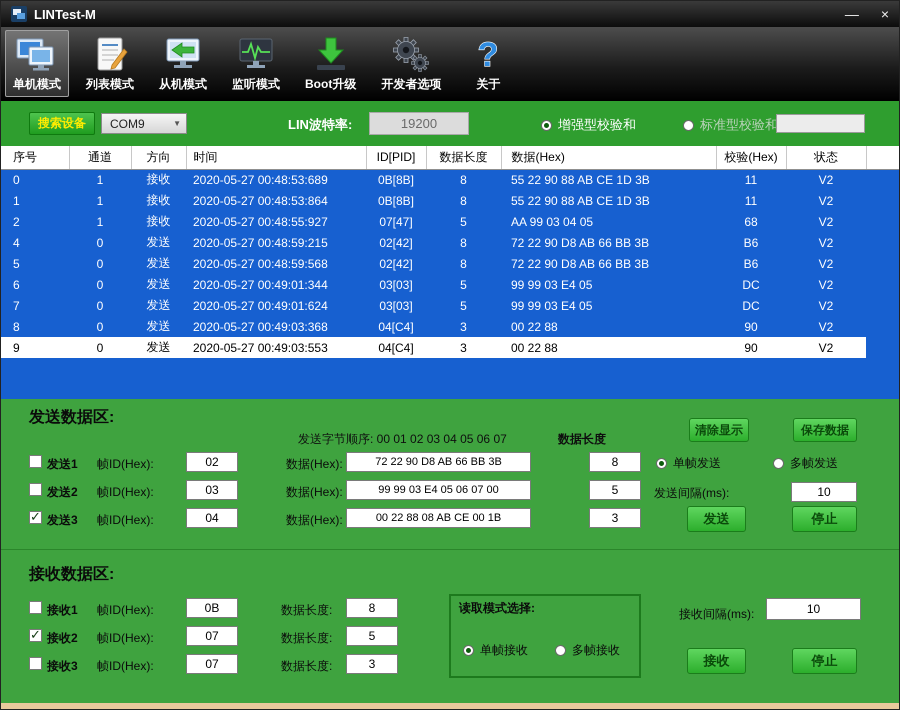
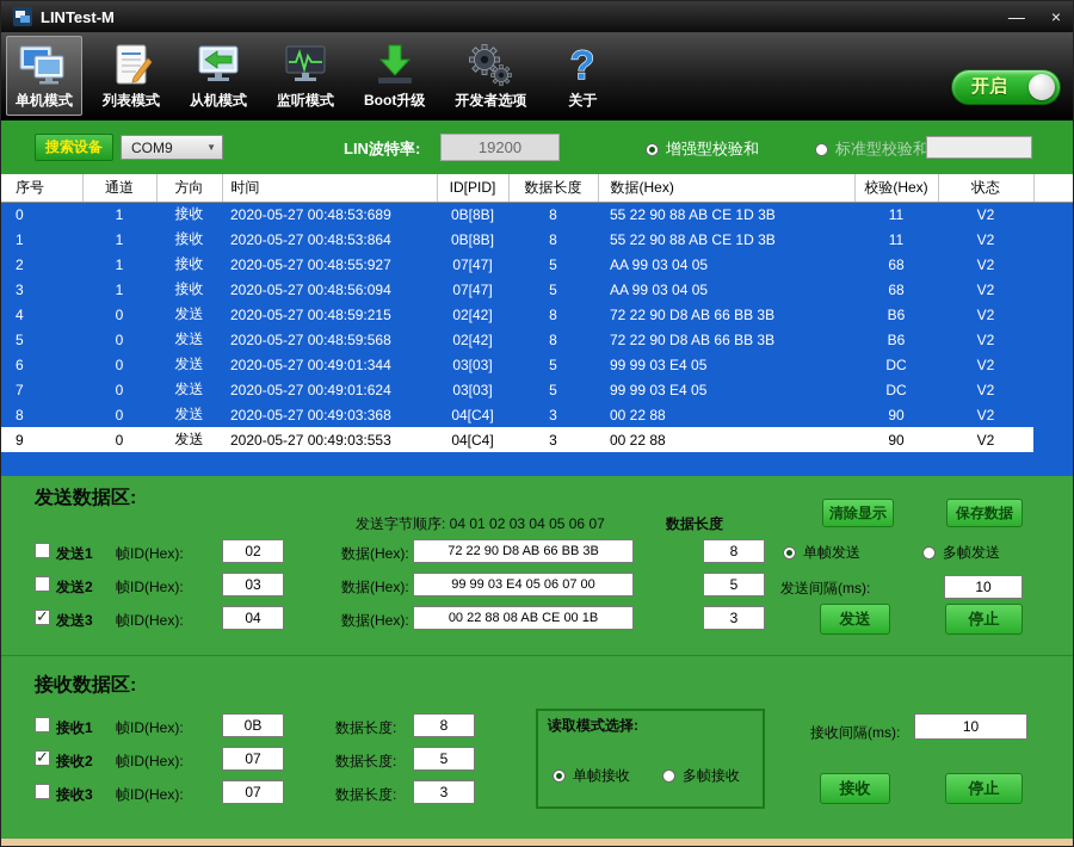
  LINTest-M
  —
  ×
  单机模式
  列表模式
  从机模式
  监听模式
  Boot升级
  开发者选项
  ?
  关于
+ 开启
  搜索设备
  COM9
  ▼
  LIN波特率:
  19200
  增强型校验和
  标准型校验和
  序号	通道	方向	时间	ID[PID]	数据长度	数据(Hex)	校验(Hex)	状态
  0	1	接收	2020-05-27 00:48:53:689	0B[8B]	8	55 22 90 88 AB CE 1D 3B	11	V2
  1	1	接收	2020-05-27 00:48:53:864	0B[8B]	8	55 22 90 88 AB CE 1D 3B	11	V2
  2	1	接收	2020-05-27 00:48:55:927	07[47]	5	AA 99 03 04 05	68	V2
+ 3	1	接收	2020-05-27 00:48:56:094	07[47]	5	AA 99 03 04 05	68	V2
  4	0	发送	2020-05-27 00:48:59:215	02[42]	8	72 22 90 D8 AB 66 BB 3B	B6	V2
  5	0	发送	2020-05-27 00:48:59:568	02[42]	8	72 22 90 D8 AB 66 BB 3B	B6	V2
  6	0	发送	2020-05-27 00:49:01:344	03[03]	5	99 99 03 E4 05	DC	V2
  7	0	发送	2020-05-27 00:49:01:624	03[03]	5	99 99 03 E4 05	DC	V2
  8	0	发送	2020-05-27 00:49:03:368	04[C4]	3	00 22 88	90	V2
  9	0	发送	2020-05-27 00:49:03:553	04[C4]	3	00 22 88	90	V2
  发送数据区:
- 发送字节顺序: 00 01 02 03 04 05 06 07
+ 发送字节顺序: 04 01 02 03 04 05 06 07
  数据长度
  清除显示
  保存数据
  发送1
  帧ID(Hex):
  02
  数据(Hex):
  72 22 90 D8 AB 66 BB 3B
  8
  发送2
  帧ID(Hex):
  03
  数据(Hex):
  99 99 03 E4 05 06 07 00
  5
  发送3
  帧ID(Hex):
  04
  数据(Hex):
  00 22 88 08 AB CE 00 1B
  3
  单帧发送
  多帧发送
  发送间隔(ms):
  10
  发送
  停止
  接收数据区:
  接收1
  帧ID(Hex):
  0B
  数据长度:
  8
  接收2
  帧ID(Hex):
  07
  数据长度:
  5
  接收3
  帧ID(Hex):
  07
  数据长度:
  3
  读取模式选择:
  单帧接收
  多帧接收
  接收间隔(ms):
  10
  接收
  停止
